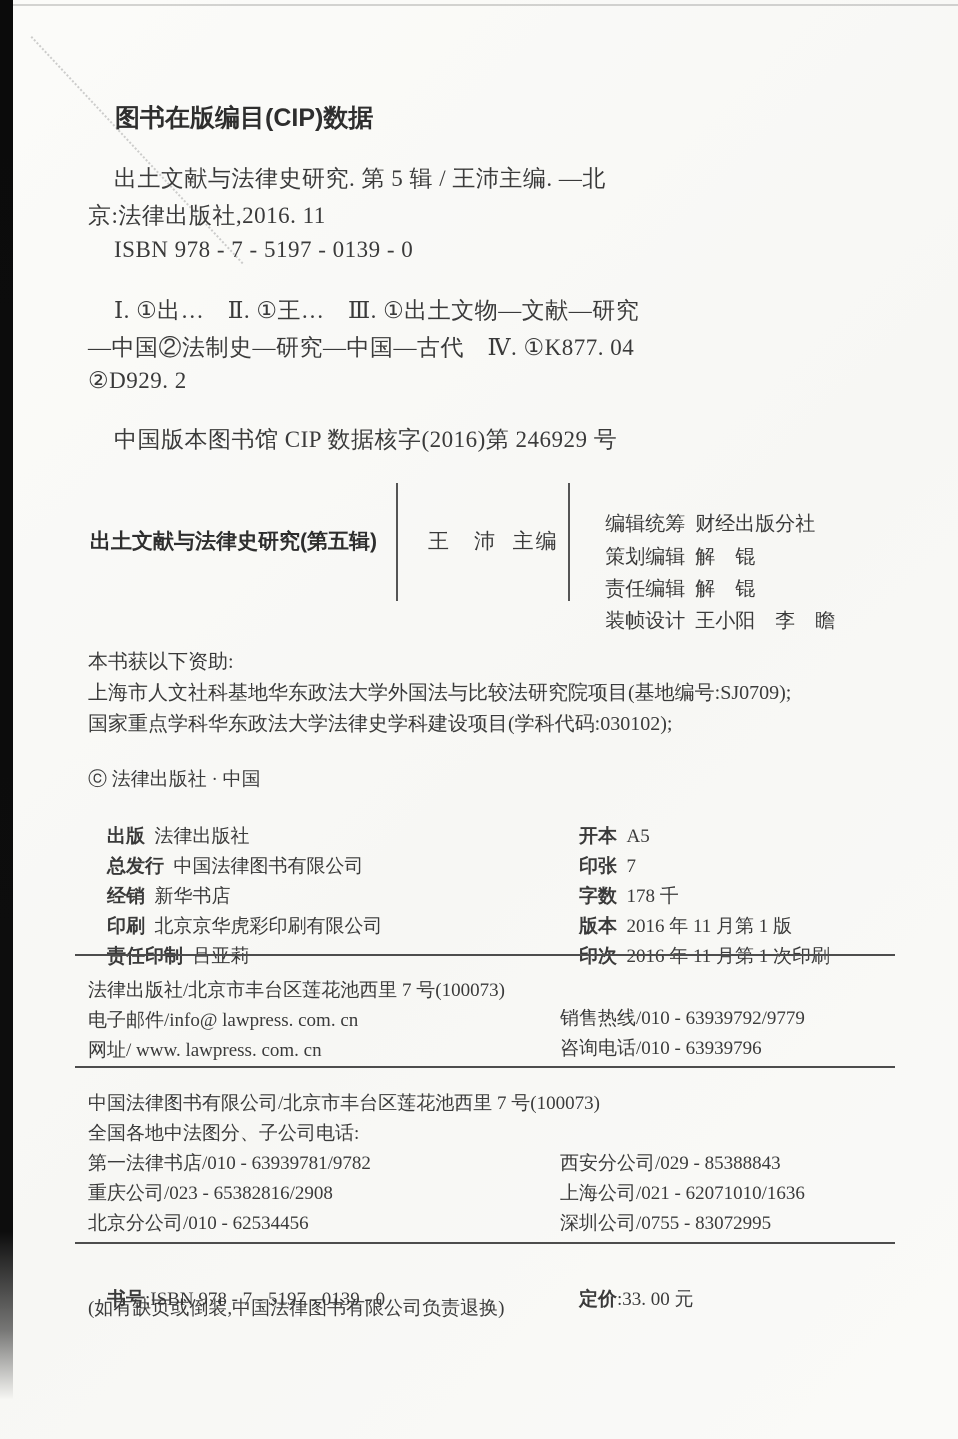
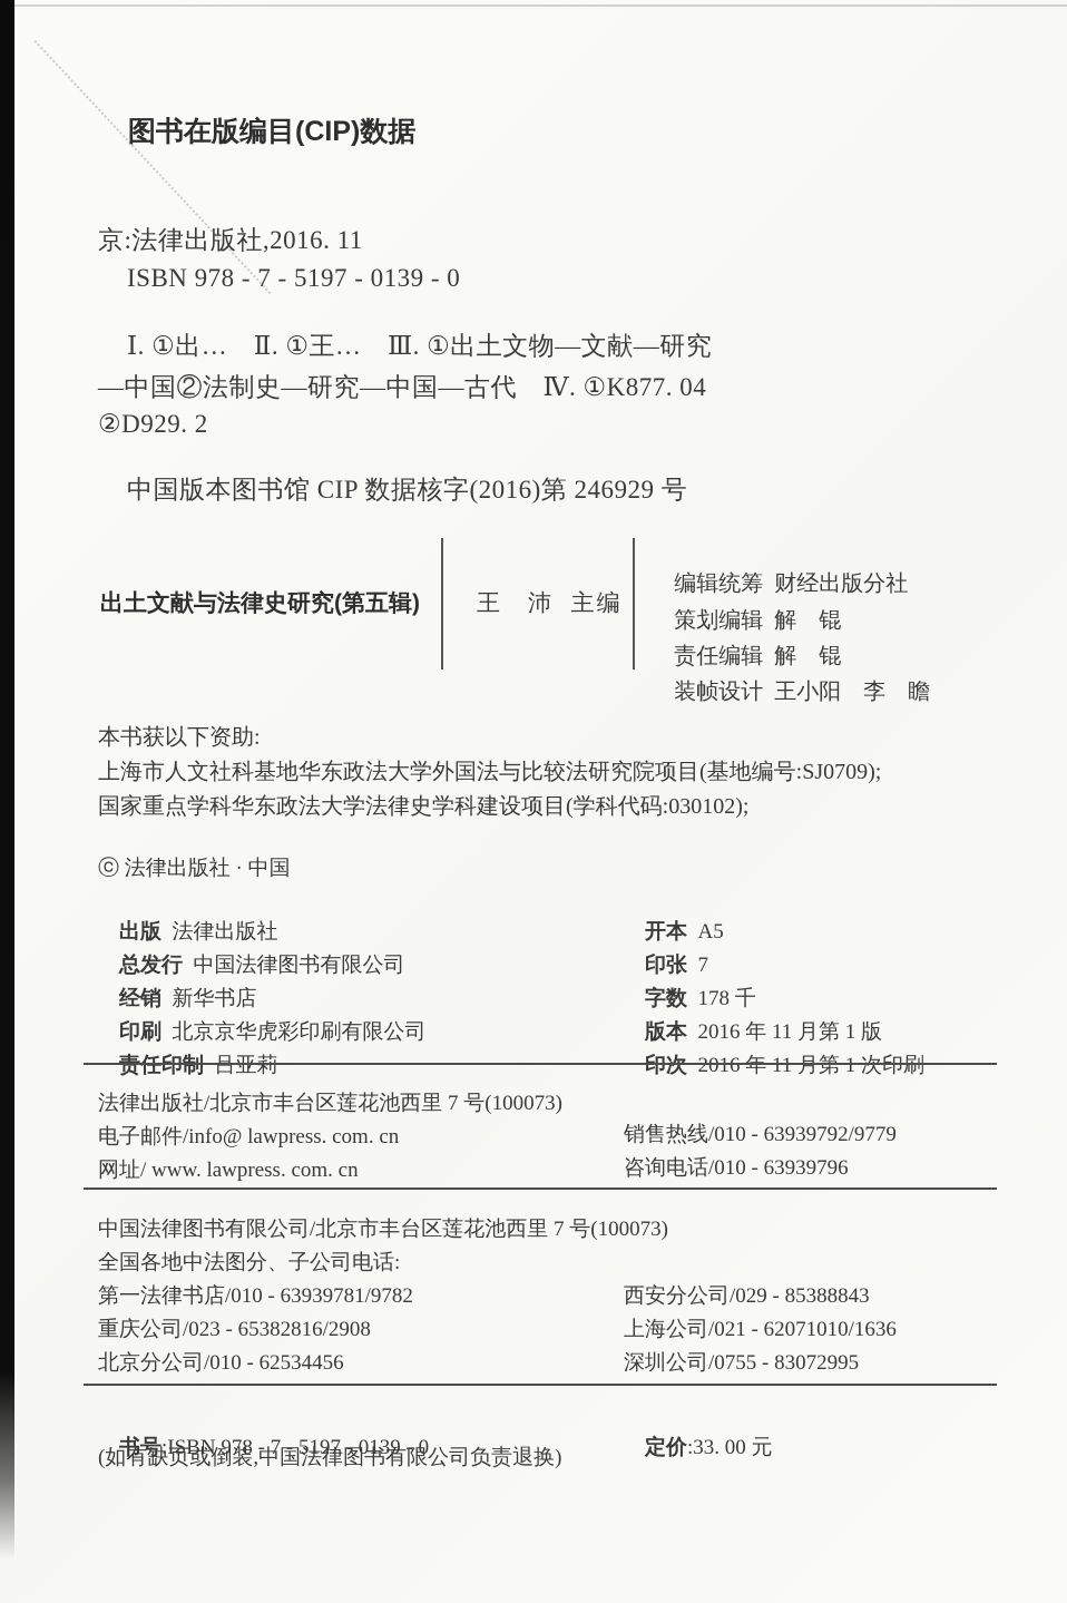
  图书在版编目(CIP)数据
- 出土文献与法律史研究. 第 5 辑 / 王沛主编. —北
  京:法律出版社,2016. 11
  ISBN 978 - 7 - 5197 - 0139 - 0
  Ⅰ. ①出… Ⅱ. ①王… Ⅲ. ①出土文物—文献—研究
  —中国②法制史—研究—中国—古代 Ⅳ. ①K877. 04
  ②D929. 2
  中国版本图书馆 CIP 数据核字(2016)第 246929 号
  出土文献与法律史研究(第五辑)
  王 沛 主编
  编辑统筹 财经出版分社
  策划编辑 解 锟
  责任编辑 解 锟
  装帧设计 王小阳 李 瞻
  本书获以下资助:
  上海市人文社科基地华东政法大学外国法与比较法研究院项目(基地编号:SJ0709);
  国家重点学科华东政法大学法律史学科建设项目(学科代码:030102);
  ⓒ 法律出版社 · 中国
  出版 法律出版社
  总发行 中国法律图书有限公司
  经销 新华书店
  印刷 北京京华虎彩印刷有限公司
  责任印制 吕亚莉
  开本 A5
  印张 7
  字数 178 千
  版本 2016 年 11 月第 1 版
  印次 2016 年 11 月第 1 次印刷
  法律出版社/北京市丰台区莲花池西里 7 号(100073)
  电子邮件/info@ lawpress. com. cn
  网址/ www. lawpress. com. cn
  销售热线/010 - 63939792/9779
  咨询电话/010 - 63939796
  中国法律图书有限公司/北京市丰台区莲花池西里 7 号(100073)
  全国各地中法图分、子公司电话:
  第一法律书店/010 - 63939781/9782
  重庆公司/023 - 65382816/2908
  北京分公司/010 - 62534456
  西安分公司/029 - 85388843
  上海公司/021 - 62071010/1636
  深圳公司/0755 - 83072995
  书号:ISBN 978 - 7 - 5197 - 0139 - 0
  定价:33. 00 元
  (如有缺页或倒装,中国法律图书有限公司负责退换)
